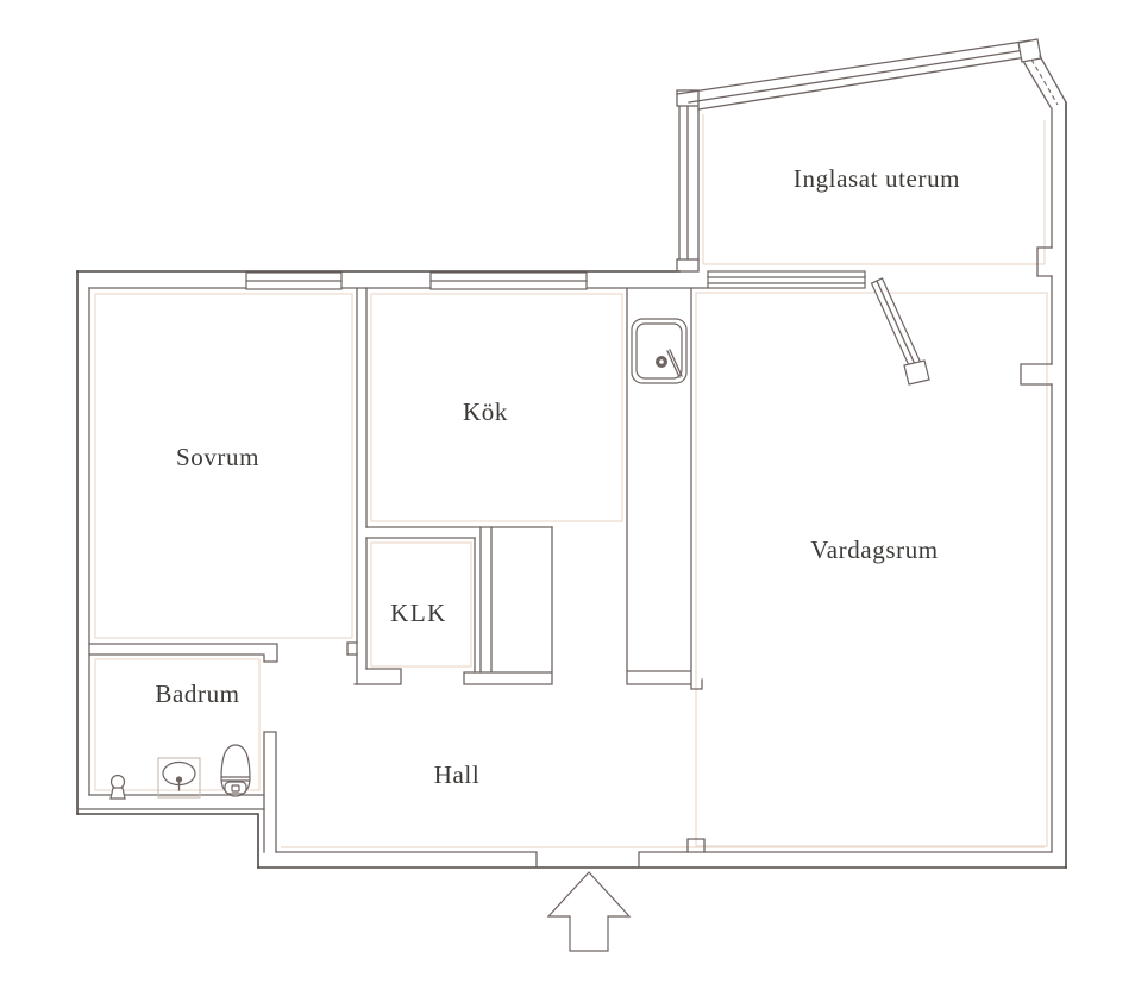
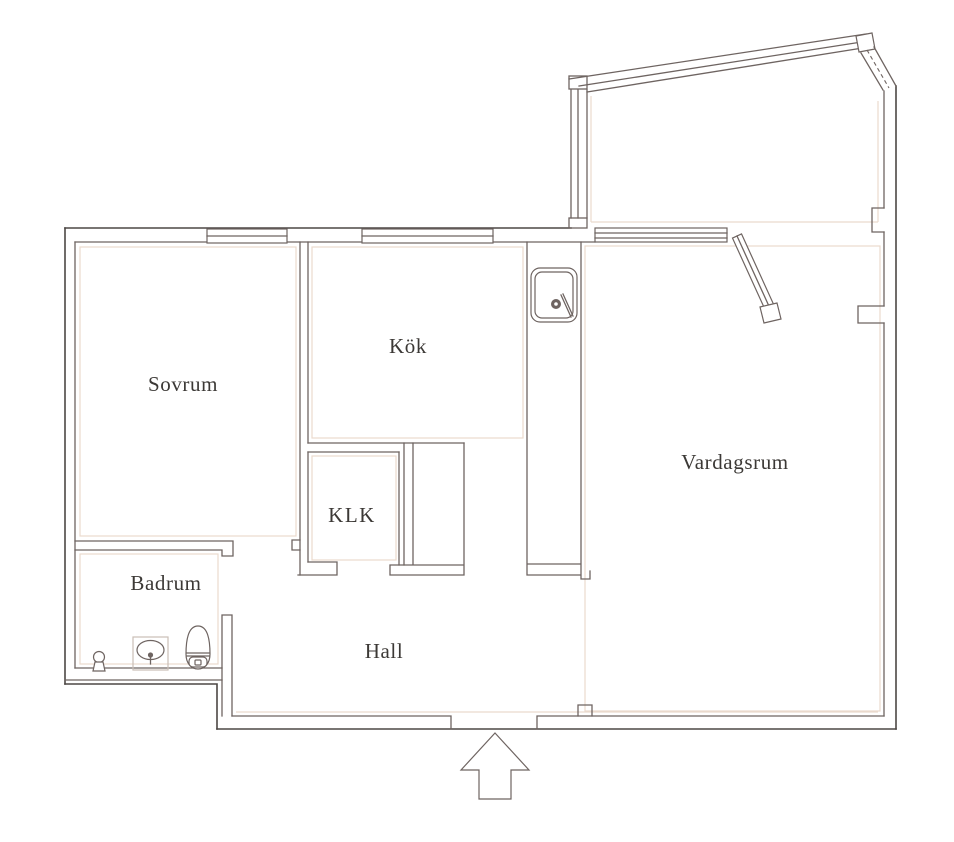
- Inglasat uterum
  Sovrum
  Kök
  KLK
  Vardagsrum
  Badrum
  Hall
